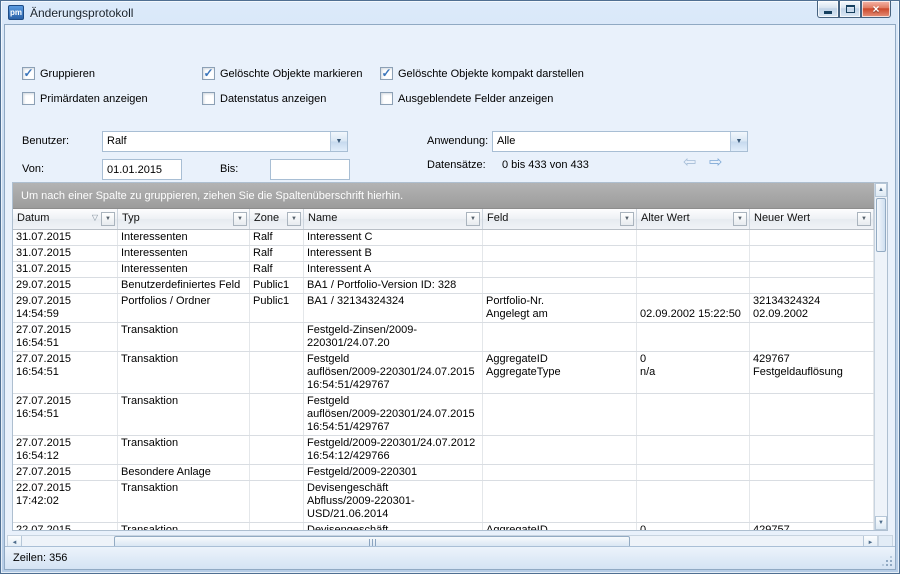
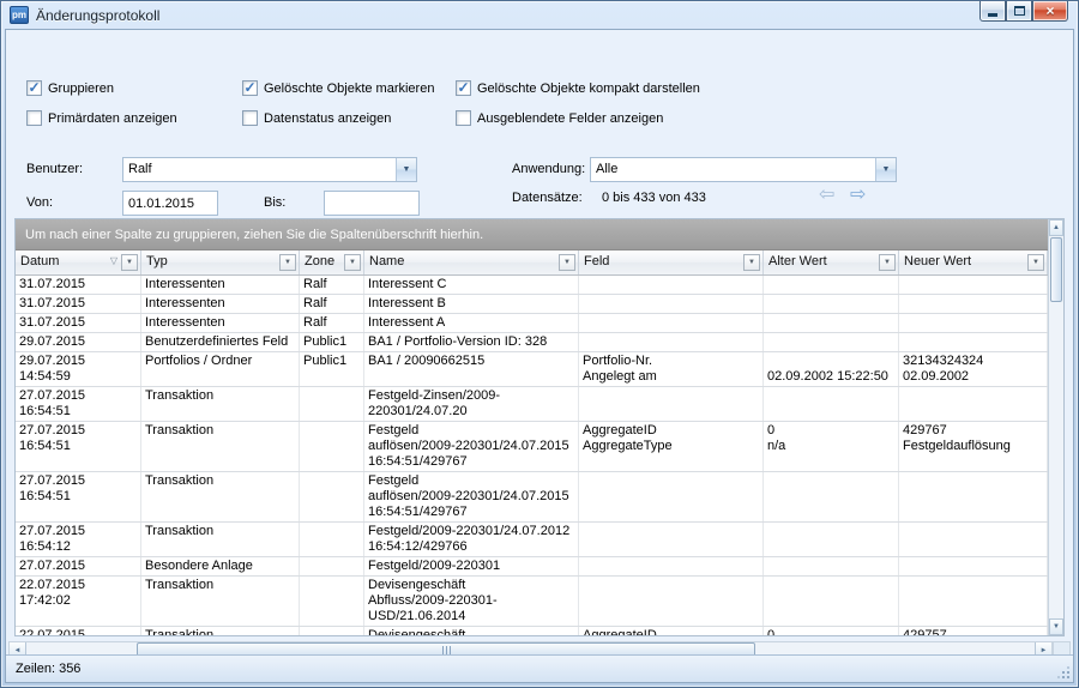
  pm
  Änderungsprotokoll
  ×
  ✓
  Gruppieren
  ✓
  Gelöschte Objekte markieren
  ✓
  Gelöschte Objekte kompakt darstellen
  Primärdaten anzeigen
  Datenstatus anzeigen
  Ausgeblendete Felder anzeigen
  Benutzer:
  Ralf
  Anwendung:
  Alle
  Von:
  01.01.2015
  Bis:
  Datensätze:
  0 bis 433 von 433
  ⇦
  ⇨
  Um nach einer Spalte zu gruppieren, ziehen Sie die Spaltenüberschrift hierhin.
  Datum
  ▽
  Typ
  Zone
  Name
  Feld
  Alter Wert
  Neuer Wert
  Interessenten
  Ralf
  Interessent C
  Interessenten
  Ralf
  Interessent B
  Interessenten
  Ralf
  Interessent A
  Benutzerdefiniertes Feld
  Public1
  BA1 / Portfolio-Version ID: 328
  29.07.2015 14:54:59
  Portfolios / Ordner
  Public1
- BA1 / 32134324324
+ BA1 / 20090662515
  Portfolio-Nr.
  Angelegt am
  02.09.2002 15:22:50
  32134324324
  02.09.2002
  27.07.2015 16:54:51
  Transaktion
  Festgeld-Zinsen/2009-220301/24.07.20
  27.07.2015 16:54:51
  Transaktion
  Festgeld
  auflösen/2009-220301/24.07.2015
  16:54:51/429767
  AggregateID
  AggregateType
  0
  n/a
  429767
  Festgeldauflösung
  27.07.2015 16:54:51
  Transaktion
  Festgeld
  auflösen/2009-220301/24.07.2015
  16:54:51/429767
  27.07.2015 16:54:12
  Transaktion
  Festgeld/2009-220301/24.07.2012
  16:54:12/429766
  Besondere Anlage
  Festgeld/2009-220301
  22.07.2015 17:42:02
  Transaktion
  Devisengeschäft
  Abfluss/2009-220301-USD/21.06.2014
  Zeilen: 356
